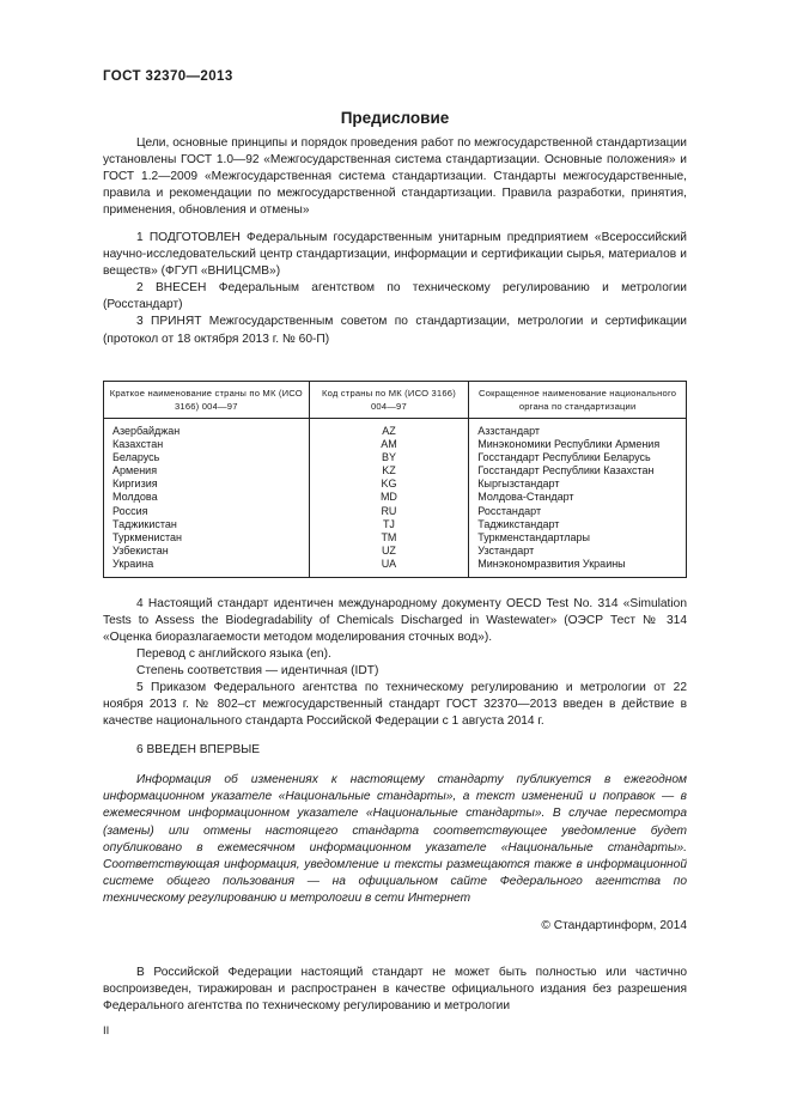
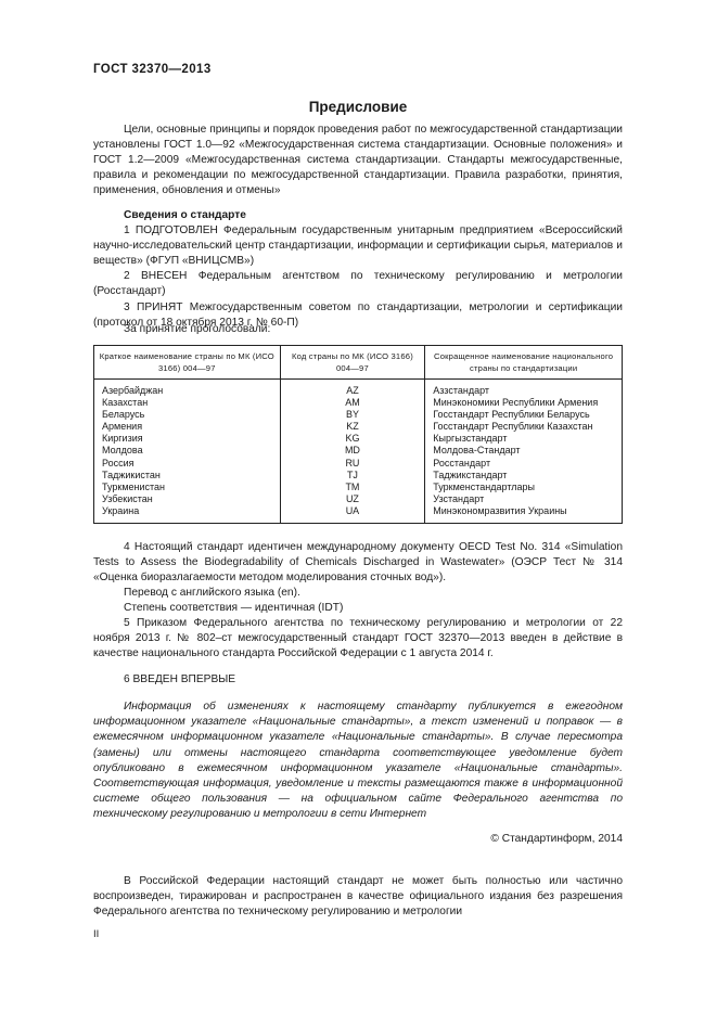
  ГОСТ 32370—2013
  Предисловие
  Цели, основные принципы и порядок проведения работ по межгосударственной стандартизации установлены ГОСТ 1.0—92 «Межгосударственная система стандартизации. Основные положения» и ГОСТ 1.2—2009 «Межгосударственная система стандартизации. Стандарты межгосударственные, правила и рекомендации по межгосударственной стандартизации. Правила разработки, принятия, применения, обновления и отмены»
+ Сведения о стандарте
  1 ПОДГОТОВЛЕН Федеральным государственным унитарным предприятием «Всероссийский научно-исследовательский центр стандартизации, информации и сертификации сырья, материалов и веществ» (ФГУП «ВНИЦСМВ»)
  2 ВНЕСЕН Федеральным агентством по техническому регулированию и метрологии (Росстандарт)
  3 ПРИНЯТ Межгосударственным советом по стандартизации, метрологии и сертификации (протокол от 18 октября 2013 г. № 60-П)
+ За принятие проголосовали:
- Краткое наименование страны по МК (ИСО 3166) 004—97	Код страны по МК (ИСО 3166) 004—97	Сокращенное наименование национального органа по стандартизации
+ Краткое наименование страны по МК (ИСО 3166) 004—97	Код страны по МК (ИСО 3166) 004—97	Сокращенное наименование национального страны по стандартизации
  Азербайджан	AZ	Аззстандарт
  Казахстан	AM	Минэкономики Республики Армения
  Беларусь	BY	Госстандарт Республики Беларусь
  Армения	KZ	Госстандарт Республики Казахстан
  Киргизия	KG	Кыргызстандарт
  Молдова	MD	Молдова-Стандарт
  Россия	RU	Росстандарт
  Таджикистан	TJ	Таджикстандарт
  Туркменистан	TM	Туркменстандартлары
  Узбекистан	UZ	Узстандарт
  Украина	UA	Минэкономразвития Украины
  4 Настоящий стандарт идентичен международному документу OECD Test No. 314 «Simulation Tests to Assess the Biodegradability of Chemicals Discharged in Wastewater» (ОЭСР Тест № 314 «Оценка биоразлагаемости методом моделирования сточных вод»).
  Перевод с английского языка (en).
  Степень соответствия — идентичная (IDT)
  5 Приказом Федерального агентства по техническому регулированию и метрологии от 22 ноября 2013 г. № 802–ст межгосударственный стандарт ГОСТ 32370—2013 введен в действие в качестве национального стандарта Российской Федерации с 1 августа 2014 г.
  6 ВВЕДЕН ВПЕРВЫЕ
  Информация об изменениях к настоящему стандарту публикуется в ежегодном информационном указателе «Национальные стандарты», а текст изменений и поправок — в ежемесячном информационном указателе «Национальные стандарты». В случае пересмотра (замены) или отмены настоящего стандарта соответствующее уведомление будет опубликовано в ежемесячном информационном указателе «Национальные стандарты». Соответствующая информация, уведомление и тексты размещаются также в информационной системе общего пользования — на официальном сайте Федерального агентства по техническому регулированию и метрологии в сети Интернет
  © Стандартинформ, 2014
  В Российской Федерации настоящий стандарт не может быть полностью или частично воспроизведен, тиражирован и распространен в качестве официального издания без разрешения Федерального агентства по техническому регулированию и метрологии
  II
